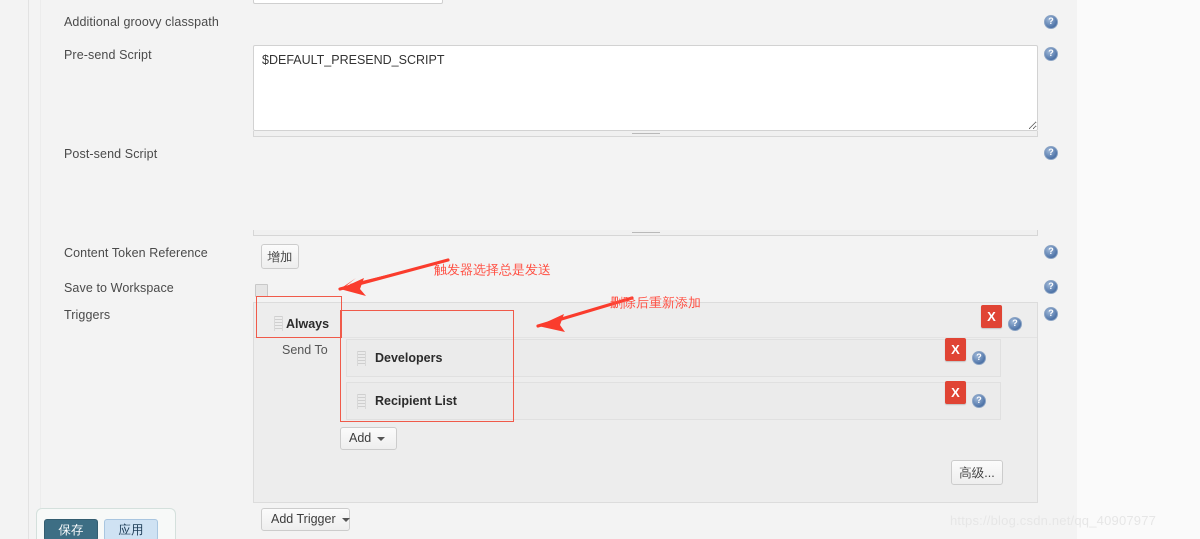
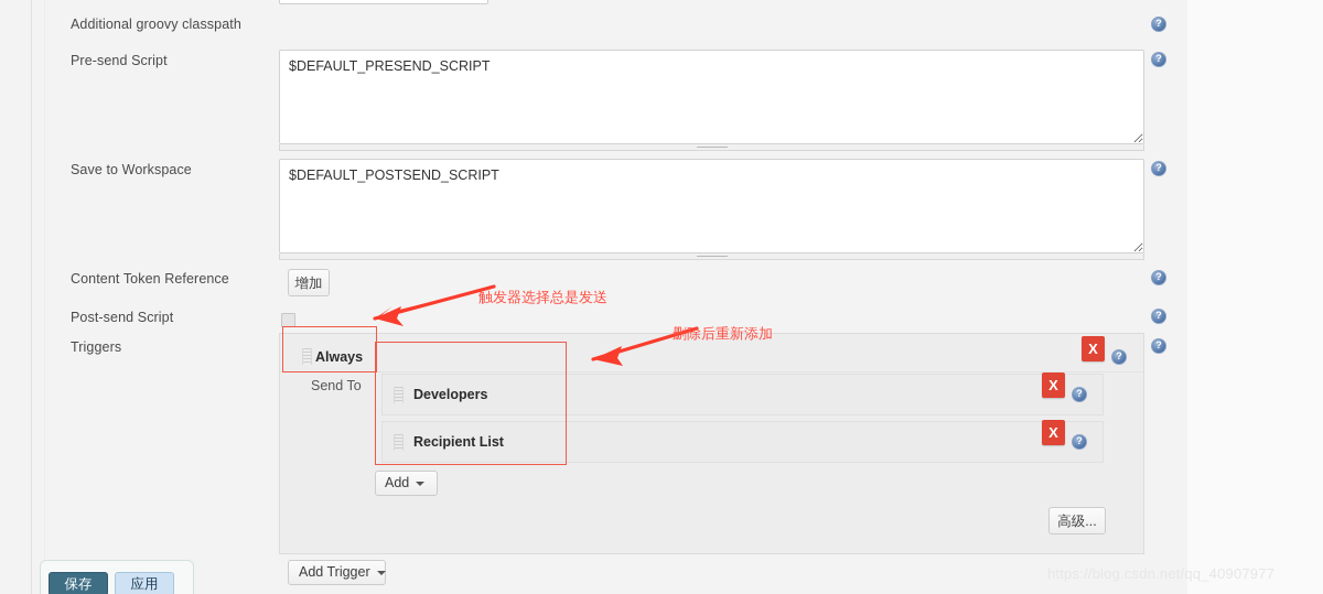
  Additional groovy classpath
  Pre-send Script
- Post-send Script
+ Save to Workspace
  Content Token Reference
- Save to Workspace
+ Post-send Script
  Triggers
  $DEFAULT_PRESEND_SCRIPT
+ $DEFAULT_POSTSEND_SCRIPT
  增加
  Always
  Send To
  Developers
  Recipient List
  Add
  高级...
  X
  X
  X
  Add Trigger
  保存
  应用
  触发器选择总是发送
  删除后重新添加
